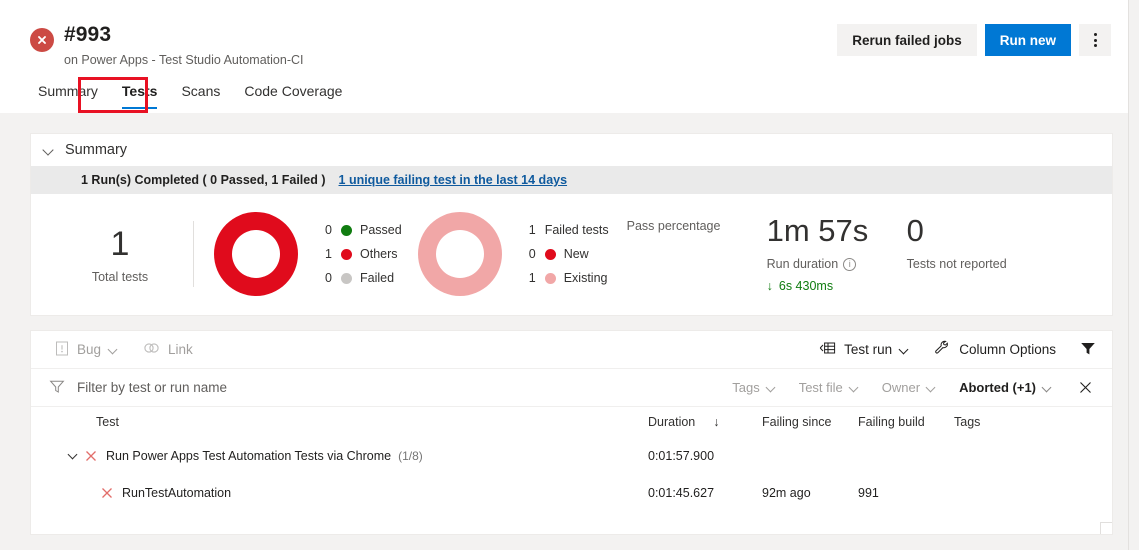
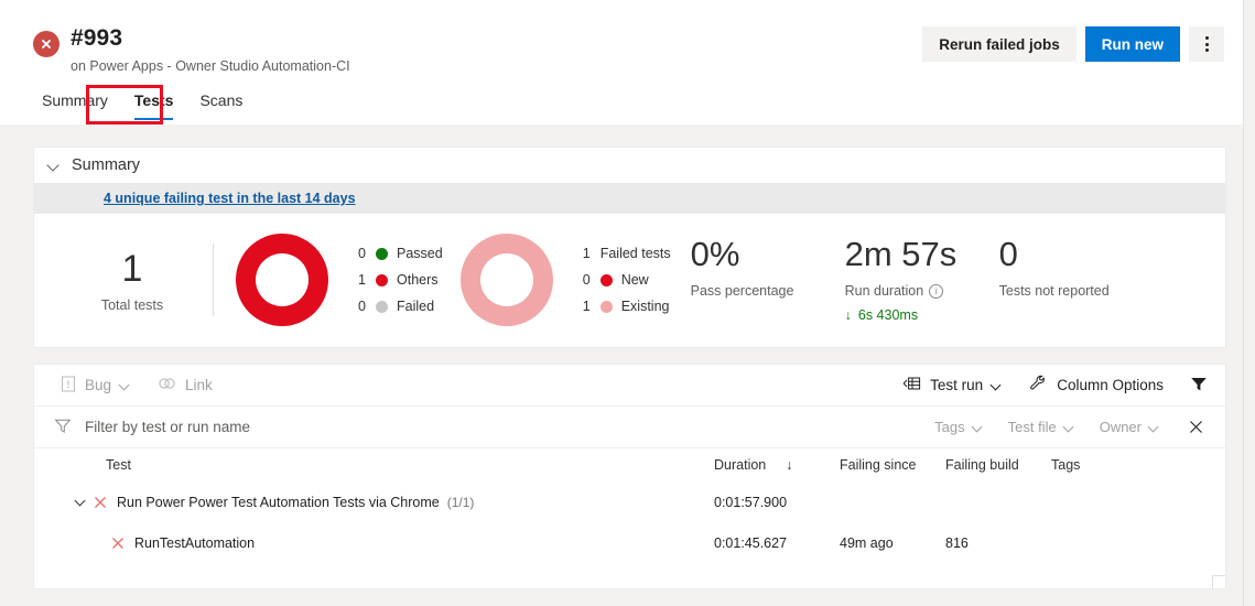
  #993
- on Power Apps - Test Studio Automation-CI
+ on Power Apps - Owner Studio Automation-CI
  Rerun failed jobs
  Run new
  Summary
  Tests
  Scans
- Code Coverage
  Summary
- 1 Run(s) Completed ( 0 Passed, 1 Failed )
- 1 unique failing test in the last 14 days
+ 4 unique failing test in the last 14 days
  1
  Total tests
  0
  Passed
  1
  Others
  0
  Failed
  1
  Failed tests
  0
  New
  1
  Existing
+ 0%
  Pass percentage
- 1m 57s
+ 2m 57s
  Run duration
  i
  ↓
  6s 430ms
  0
  Tests not reported
  Bug
  Link
  Test run
  Column Options
  Filter by test or run name
  Tags
  Test file
  Owner
- Aborted (+1)
  Test
  Duration
  ↓
  Failing since
  Failing build
  Tags
- Run Power Apps Test Automation Tests via Chrome
+ Run Power Power Test Automation Tests via Chrome
- (1/8)
+ (1/1)
  0:01:57.900
  RunTestAutomation
  0:01:45.627
- 92m ago
+ 49m ago
- 991
+ 816
